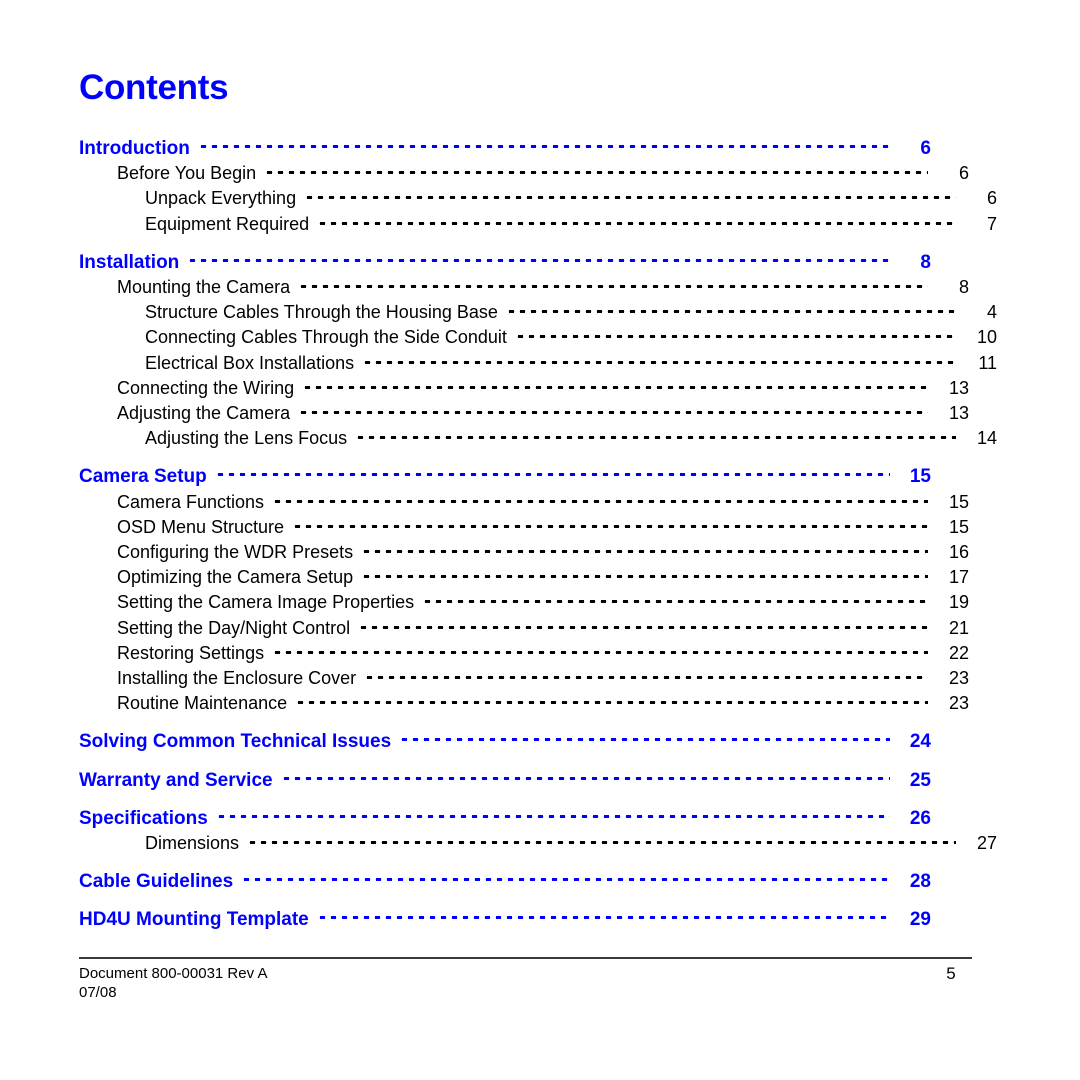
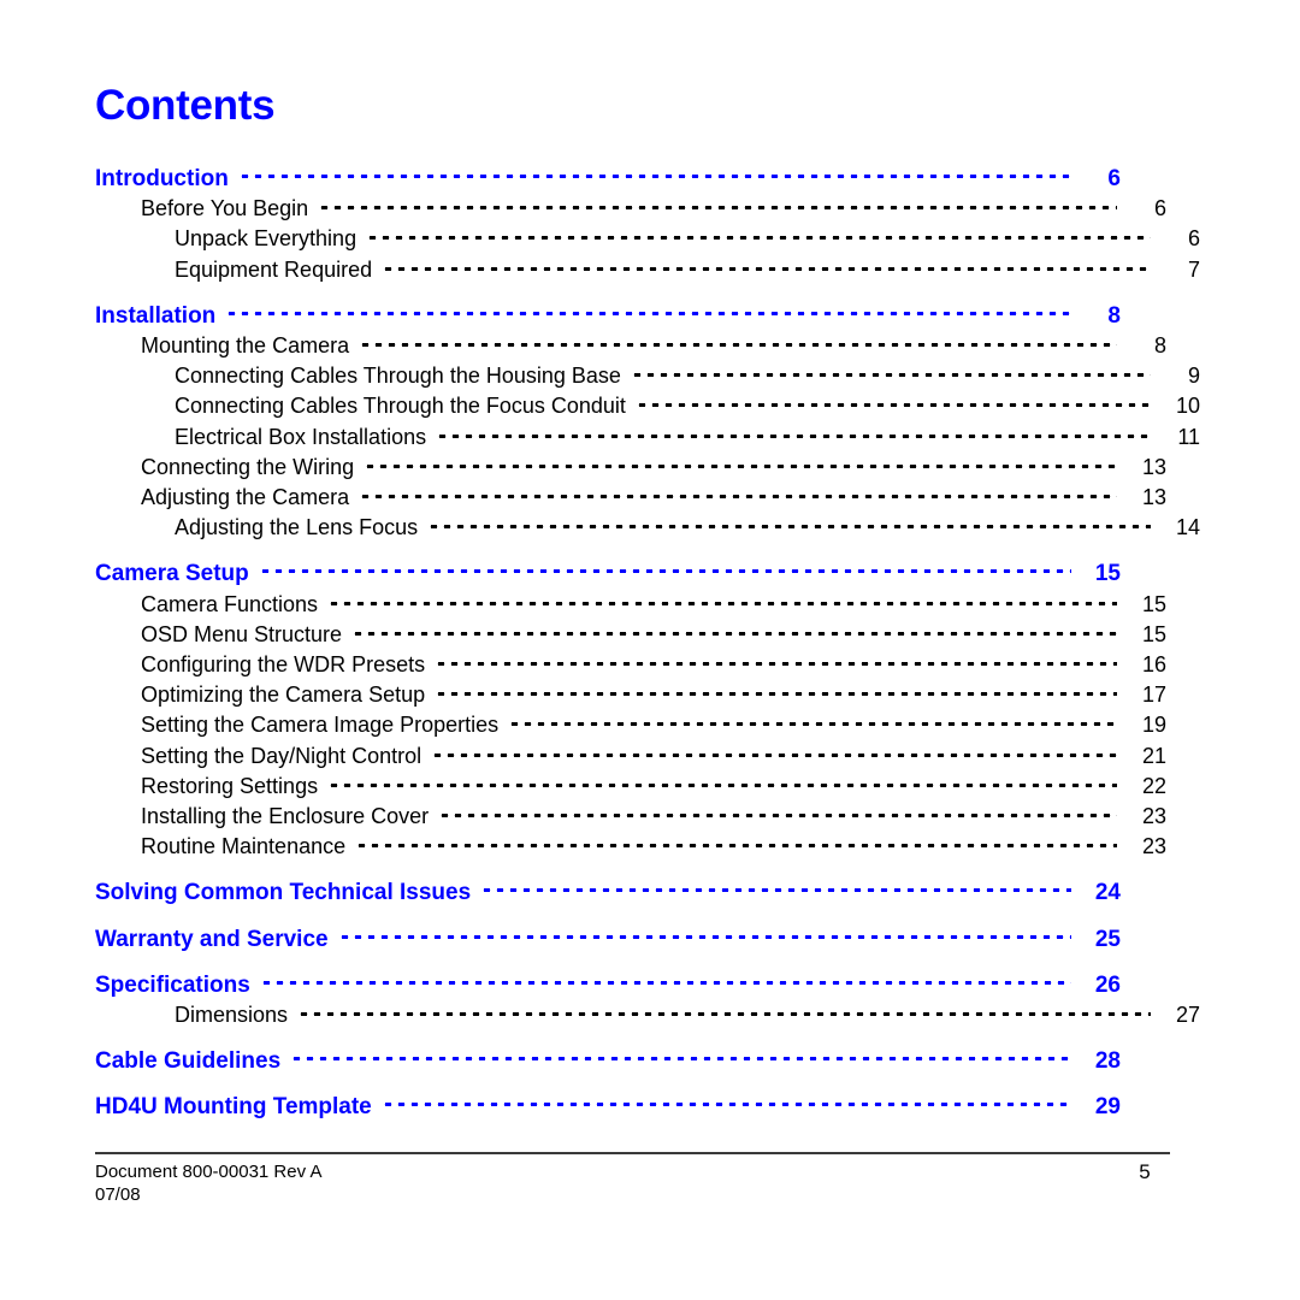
  Contents
  Introduction
  6
  Before You Begin
  6
  Unpack Everything
  6
  Equipment Required
  7
  Installation
  8
  Mounting the Camera
  8
- Structure Cables Through the Housing Base
+ Connecting Cables Through the Housing Base
- 4
+ 9
- Connecting Cables Through the Side Conduit
+ Connecting Cables Through the Focus Conduit
  10
  Electrical Box Installations
  11
  Connecting the Wiring
  13
  Adjusting the Camera
  13
  Adjusting the Lens Focus
  14
  Camera Setup
  15
  Camera Functions
  15
  OSD Menu Structure
  15
  Configuring the WDR Presets
  16
  Optimizing the Camera Setup
  17
  Setting the Camera Image Properties
  19
  Setting the Day/Night Control
  21
  Restoring Settings
  22
  Installing the Enclosure Cover
  23
  Routine Maintenance
  23
  Solving Common Technical Issues
  24
  Warranty and Service
  25
  Specifications
  26
  Dimensions
  27
  Cable Guidelines
  28
  HD4U Mounting Template
  29
  Document 800-00031 Rev A
  07/08
  5
